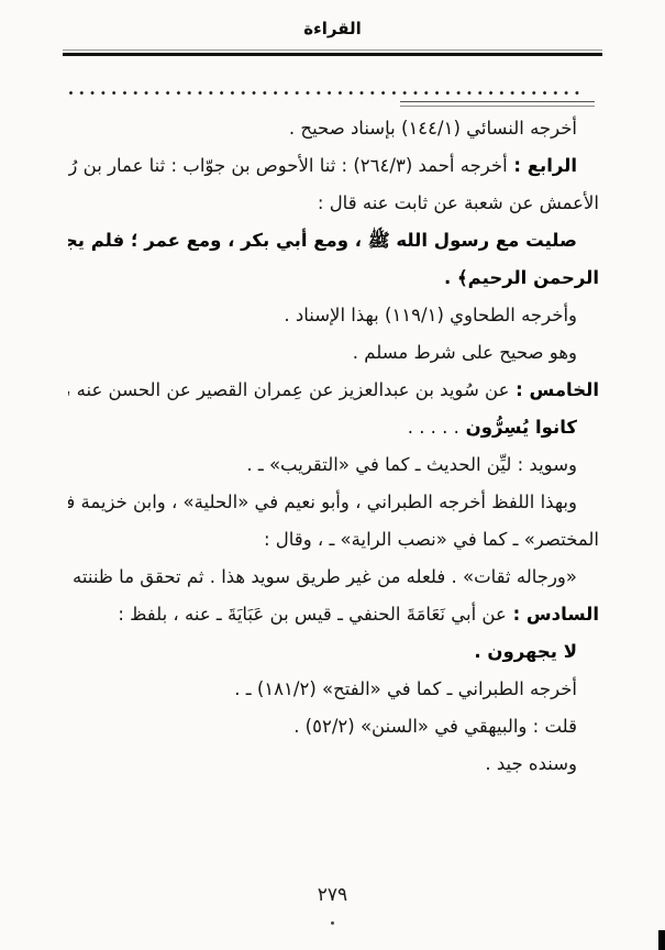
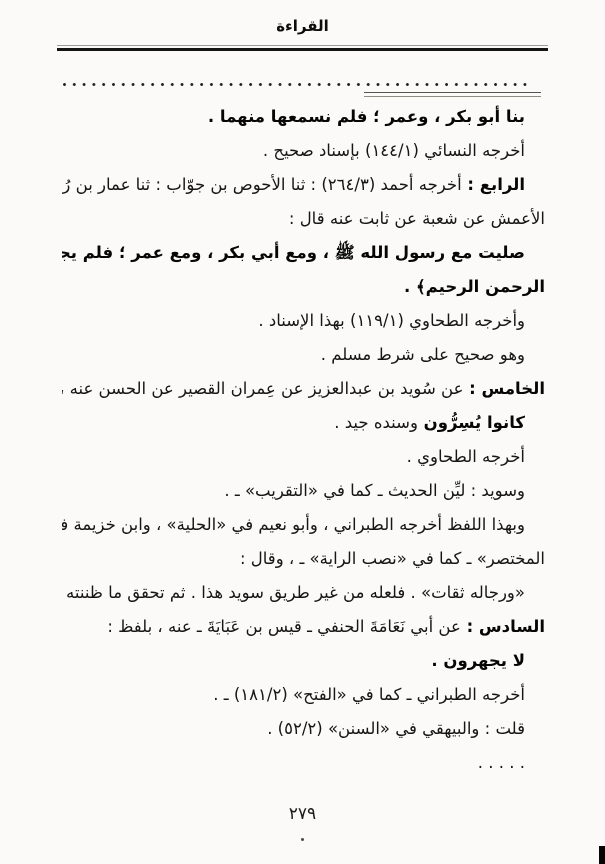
  القراءة
+ بنا أبو بكر ، وعمر ؛ فلم نسمعها منهما .
  أخرجه النسائي (١٤٤/١) بإسناد صحيح .
  الرابع : أخرجه أحمد (٢٦٤/٣) : ثنا الأحوص بن جوّاب : ثنا عمار بن رُ
  الأعمش عن شعبة عن ثابت عنه قال :
  صليت مع رسول الله ﷺ ، ومع أبي بكر ، ومع عمر ؛ فلم يج
  الرحمن الرحيم﴾ .
  وأخرجه الطحاوي (١١٩/١) بهذا الإسناد .
  وهو صحيح على شرط مسلم .
  الخامس : عن سُويد بن عبدالعزيز عن عِمران القصير عن الحسن عنه ،
- كانوا يُسِرُّون . . . . .
+ كانوا يُسِرُّون وسنده جيد .
+ أخرجه الطحاوي .
  وسويد : ليِّن الحديث ـ كما في «التقريب» ـ .
  وبهذا اللفظ أخرجه الطبراني ، وأبو نعيم في «الحلية» ، وابن خزيمة ف
  المختصر» ـ كما في «نصب الراية» ـ ، وقال :
  «ورجاله ثقات» . فلعله من غير طريق سويد هذا . ثم تحقق ما ظننته
  السادس : عن أبي نَعَامَةَ الحنفي ـ قيس بن عَبَايَةَ ـ عنه ، بلفظ :
  لا يجهرون .
  أخرجه الطبراني ـ كما في «الفتح» (١٨١/٢) ـ .
  قلت : والبيهقي في «السنن» (٥٢/٢) .
- وسنده جيد .
+ . . . . .
  ٢٧٩
